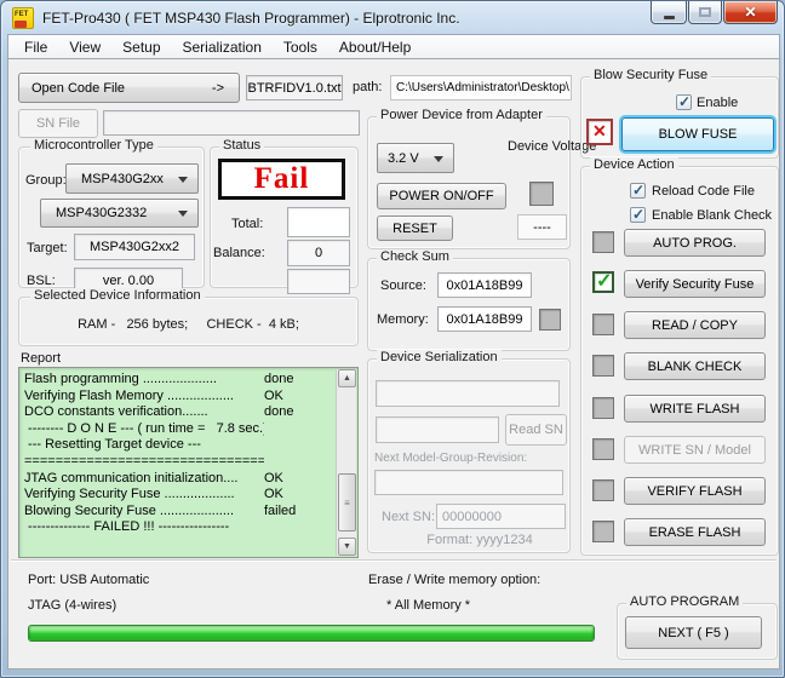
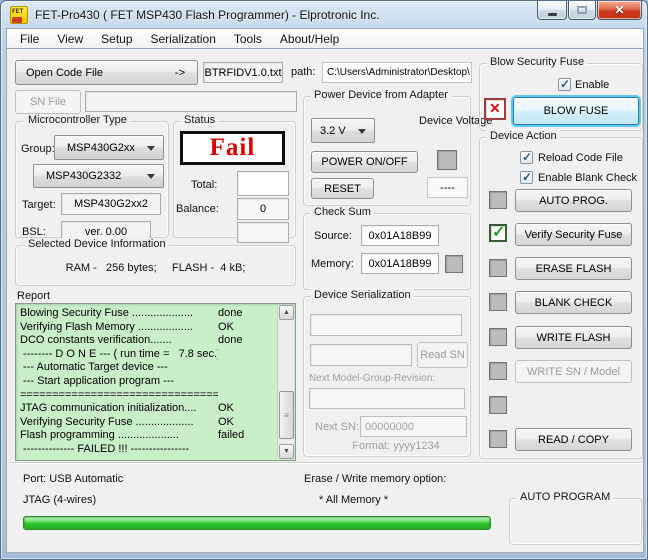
  FET-Pro430 ( FET MSP430 Flash Programmer) - Elprotronic Inc.
  ✕
  File
  View
  Setup
  Serialization
  Tools
  About/Help
  Open Code File
  ->
  BTRFIDV1.0.txt
  path:
  C:\Users\Administrator\Desktop\
  SN File
  Microcontroller Type
  Group
  MSP430G2xx
  MSP430G2332
  Target:
  MSP430G2xx2
  BSL:
  ver. 0.00
  Status
  Fail
  Total:
  Balance:
  0
  Selected Device Information
- RAM - 256 bytes; CHECK - 4 kB;
+ RAM - 256 bytes; FLASH - 4 kB;
  Report
- Flash programming ....................
+ Blowing Security Fuse ....................
  done
  Verifying Flash Memory ..................
  OK
  DCO constants verification.......
  done
  -------- D O N E --- ( run time = 7.8 sec.
- --- Resetting Target device ---
+ --- Automatic Target device ---
+ --- Start application program ---
  ===============================
  JTAG communication initialization....
  OK
  Verifying Security Fuse ...................
  OK
- Blowing Security Fuse ....................
+ Flash programming ....................
  failed
  -------------- FAILED !!! ----------------
  ≡
  Power Device from Adapter
  3.2 V
  Device Volta
  POWER ON/OFF
  RESET
  ----
  Check Sum
  Source:
  0x01A18B99
  Memory:
  0x01A18B99
  Device Serialization
  Read SN
  Next Model-Group-Revision:
  Next SN:
  00000000
  Format: yyyy1234
  Blow Security Fuse
  Enable
  BLOW FUSE
  Device Action
  Reload Code File
  Enable Blank Check
  AUTO PROG.
  Verify Security Fuse
- READ / COPY
+ ERASE FLASH
  BLANK CHECK
  WRITE FLASH
  WRITE SN / Model
- VERIFY FLASH
- ERASE FLASH
+ READ / COPY
  Port: USB Automatic
  JTAG (4-wires)
  Erase / Write memory option:
  * All Memory *
  AUTO PROGRAM
- NEXT ( F5 )
